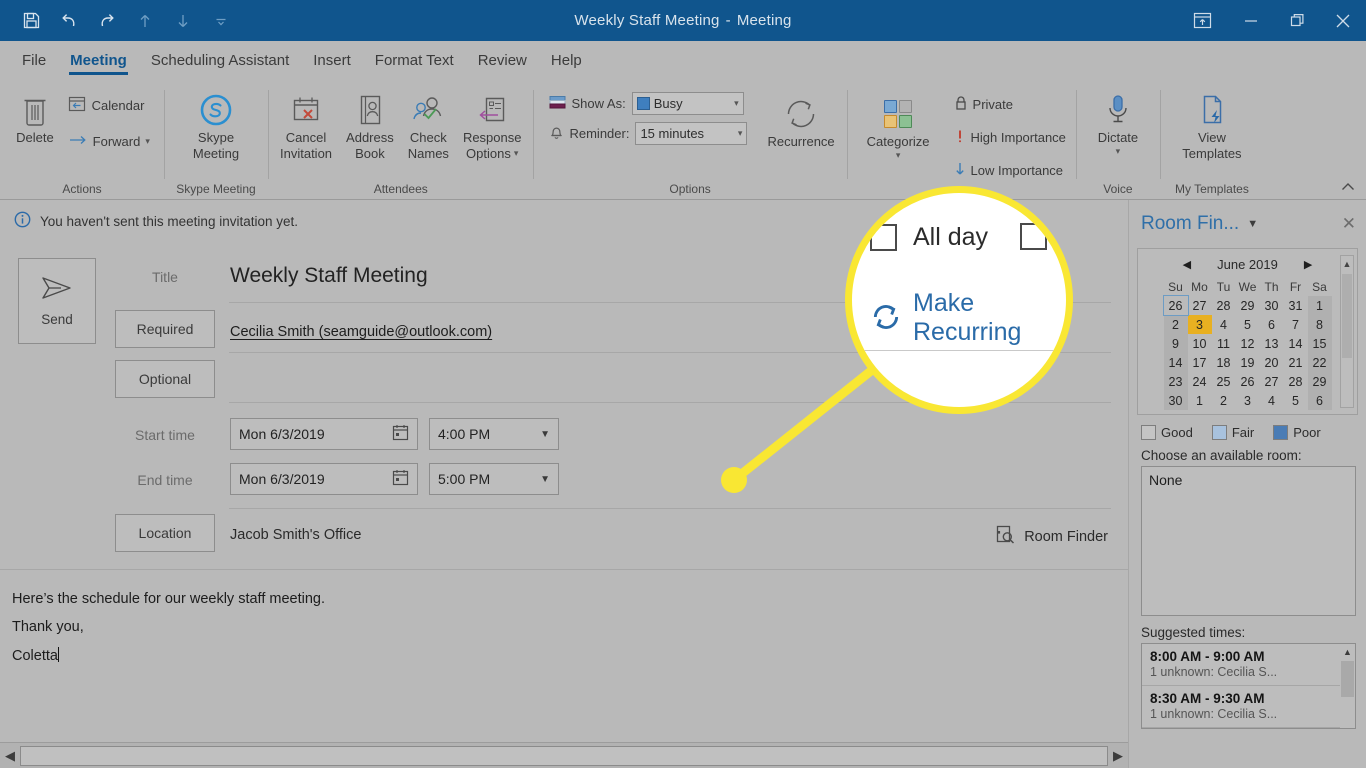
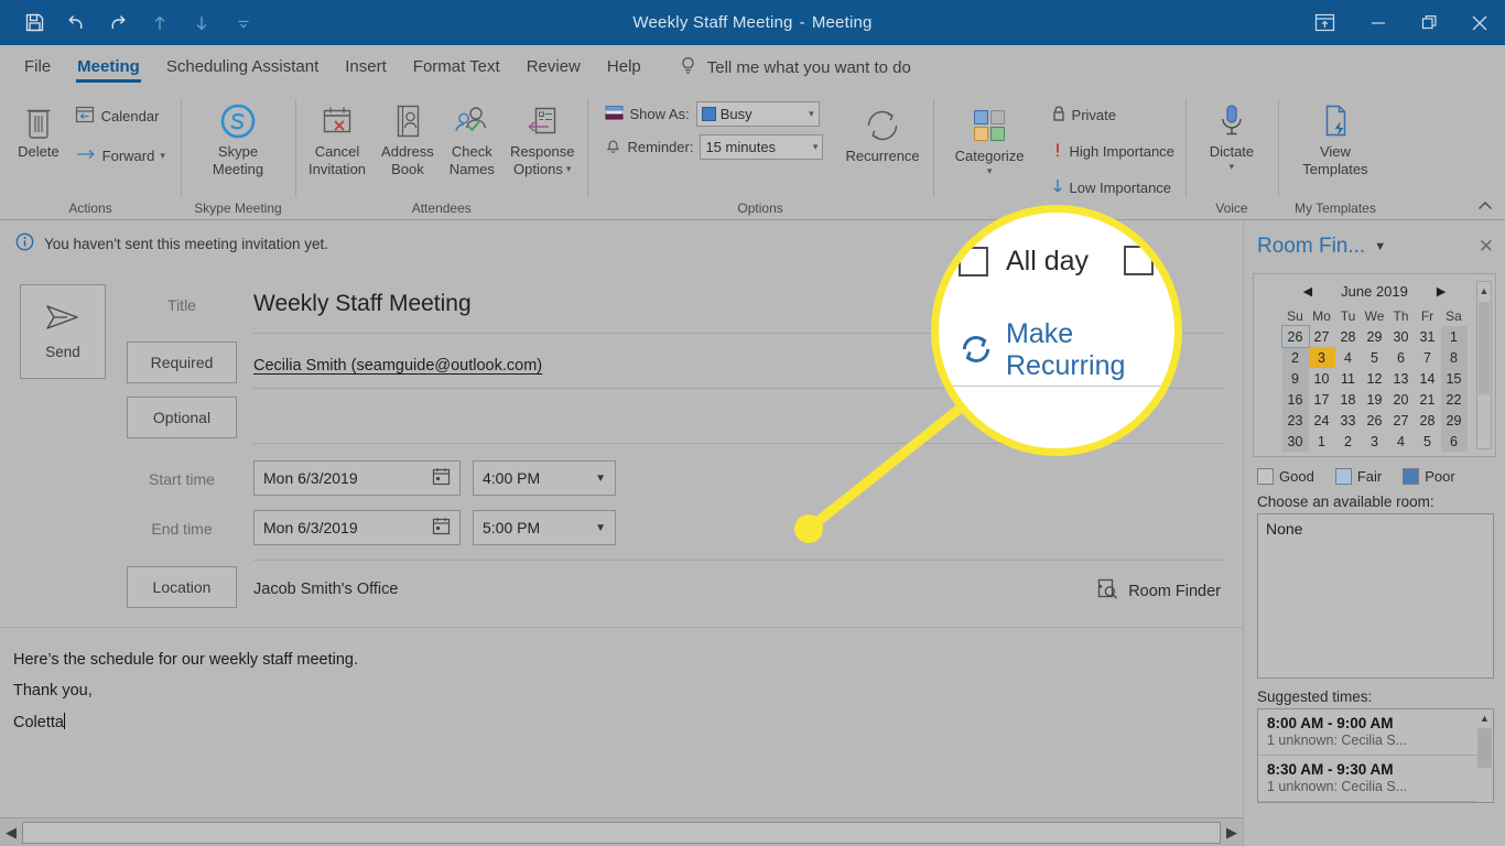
  Weekly Staff Meeting - Meeting
  File
  Meeting
  Scheduling Assistant
  Insert
  Format Text
  Review
  Help
+ Tell me what you want to do
  Delete
  Calendar
  Forward
  ▾
  Actions
  Skype
  Meeting
  Skype Meeting
  Cancel
  Invitation
  Address
  Book
  Check
  Names
  Response
  Options
  ▾
  Attendees
  Show As:
  Busy
  ▾
  Reminder:
  15 minutes
  ▾
  Recurrence
  Options
  Categorize
  ▾
  Private
  High Importance
  Low Importance
  Dictate
  ▾
  Voice
  View
  Templates
  My Templates
  You haven't sent this meeting invitation yet.
  Send
  Title
  Weekly Staff Meeting
  Required
  Cecilia Smith (seamguide@outlook.com)
  Optional
  Start time
  Mon 6/3/2019
  4:00 PM
  ▼
  End time
  Mon 6/3/2019
  5:00 PM
  ▼
  Location
  Jacob Smith's Office
  Room Finder
  Here’s the schedule for our weekly staff meeting.
  Thank you,
  Coletta
  ◀
  ▶
  Room Fin...
  ▼
  ✕
  ◀
  June 2019
  ▶
  Su	Mo	Tu	We	Th	Fr	Sa
  26	27	28	29	30	31	1
  2	3	4	5	6	7	8
  9	10	11	12	13	14	15
- 14	17	18	19	20	21	22
+ 16	17	18	19	20	21	22
- 23	24	25	26	27	28	29
+ 23	24	33	26	27	28	29
  30	1	2	3	4	5	6
  ▲
  Good
  Fair
  Poor
  Choose an available room:
  None
  Suggested times:
  8:00 AM - 9:00 AM
  1 unknown: Cecilia S...
  8:30 AM - 9:30 AM
  1 unknown: Cecilia S...
  ▲
  All day
  Make Recurring
